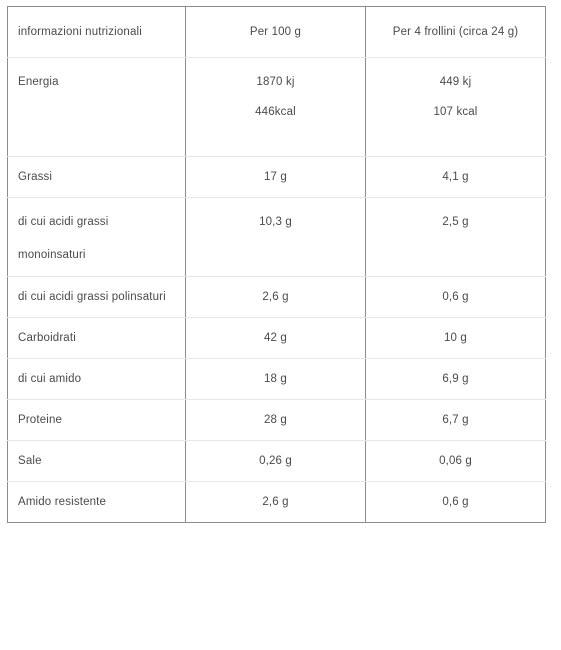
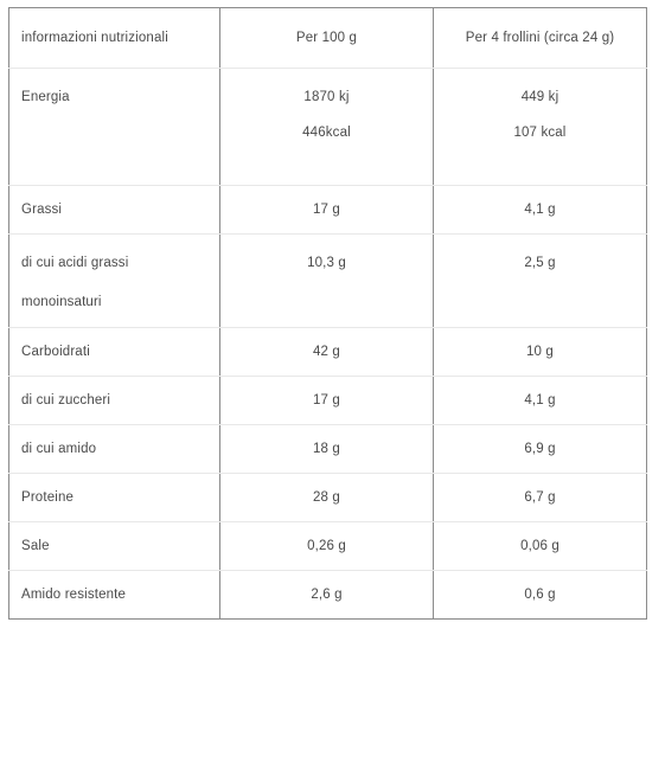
  informazioni nutrizionali	Per 100 g	Per 4 frollini (circa 24 g)
  Energia	1870 kj 446kcal	449 kj 107 kcal
  Grassi	17 g	4,1 g
  di cui acidi grassi monoinsaturi	10,3 g	2,5 g
- di cui acidi grassi polinsaturi	2,6 g	0,6 g
  Carboidrati	42 g	10 g
+ di cui zuccheri	17 g	4,1 g
  di cui amido	18 g	6,9 g
  Proteine	28 g	6,7 g
  Sale	0,26 g	0,06 g
  Amido resistente	2,6 g	0,6 g
